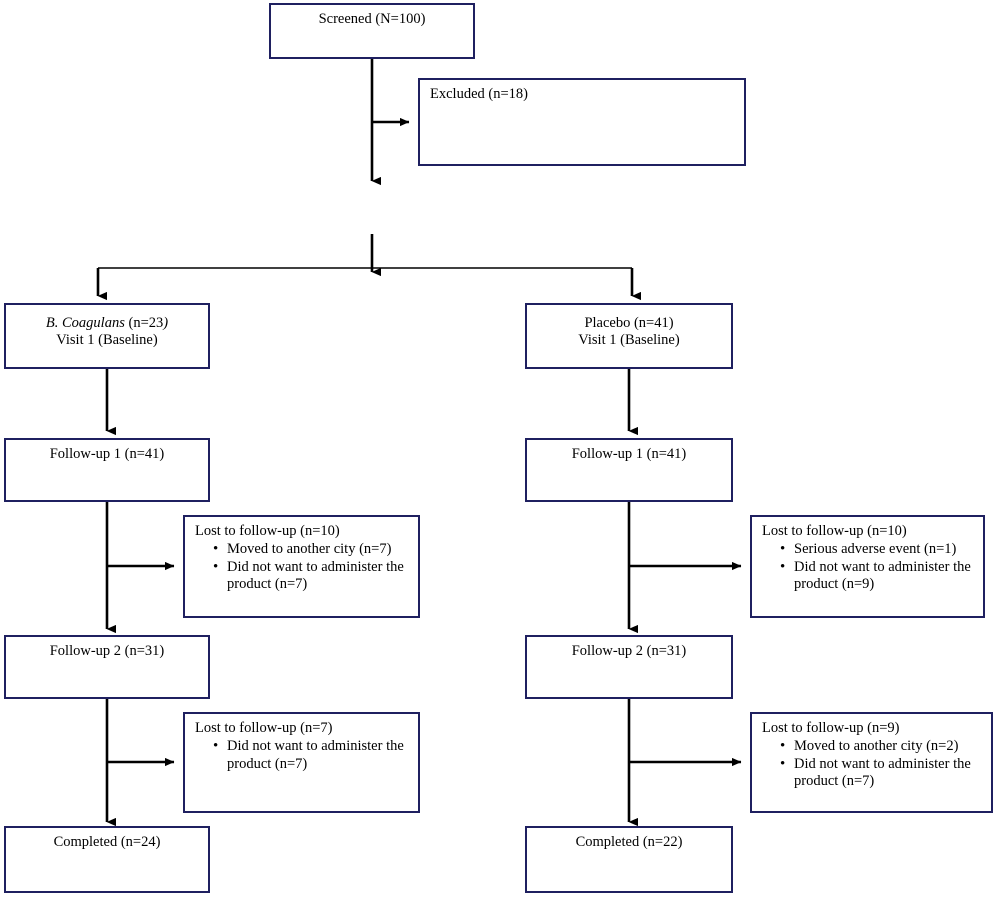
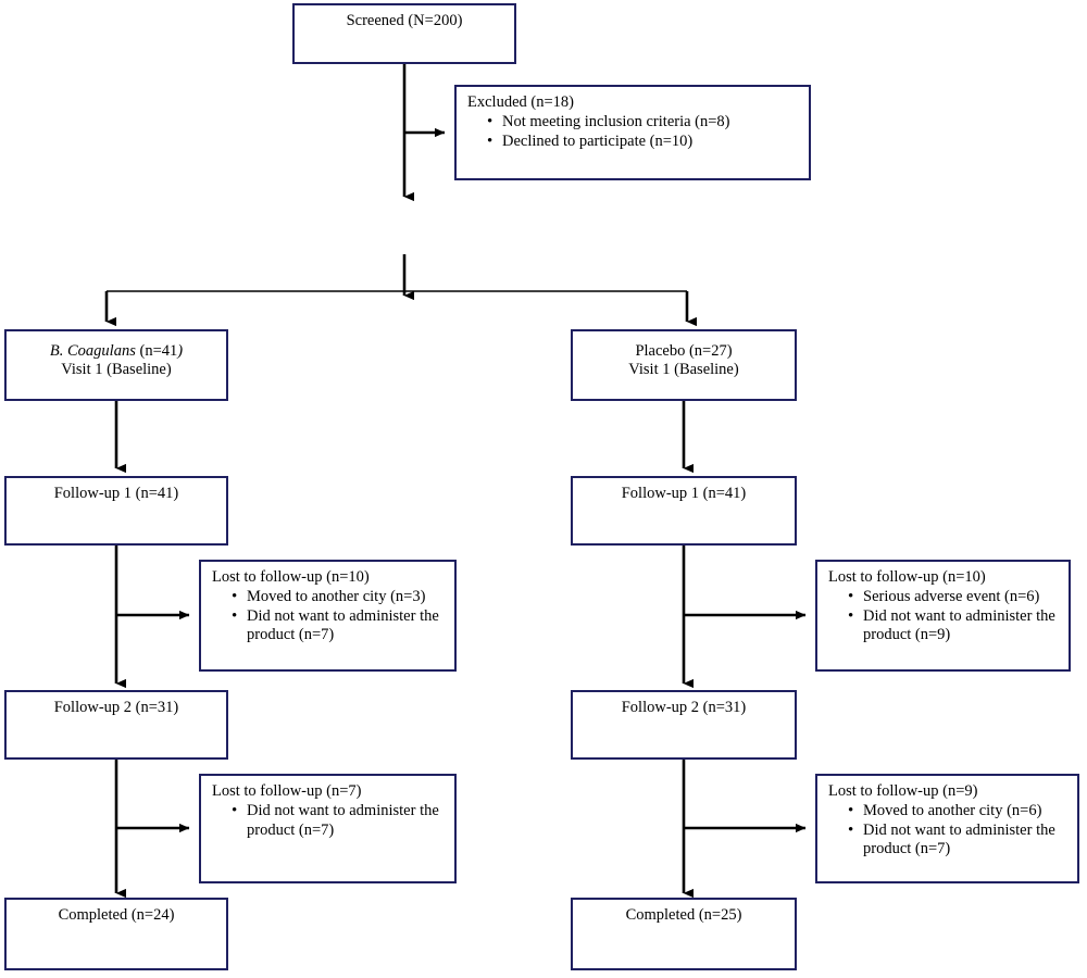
- Screened (N=100)
+ Screened (N=200)
  Excluded (n=18)
+ Not meeting inclusion criteria (n=8)
+ Declined to participate (n=10)
- B. Coagulans (n=23)
+ B. Coagulans (n=41)
  Visit 1 (Baseline)
- Placebo (n=41)
+ Placebo (n=27)
  Visit 1 (Baseline)
  Follow-up 1 (n=41)
  Follow-up 1 (n=41)
  Lost to follow-up (n=10)
- Moved to another city (n=7)
+ Moved to another city (n=3)
  Did not want to administer the product (n=7)
  Lost to follow-up (n=10)
- Serious adverse event (n=1)
+ Serious adverse event (n=6)
  Did not want to administer the product (n=9)
  Follow-up 2 (n=31)
  Follow-up 2 (n=31)
  Lost to follow-up (n=7)
  Did not want to administer the product (n=7)
  Lost to follow-up (n=9)
- Moved to another city (n=2)
+ Moved to another city (n=6)
  Did not want to administer the product (n=7)
  Completed (n=24)
- Completed (n=22)
+ Completed (n=25)
